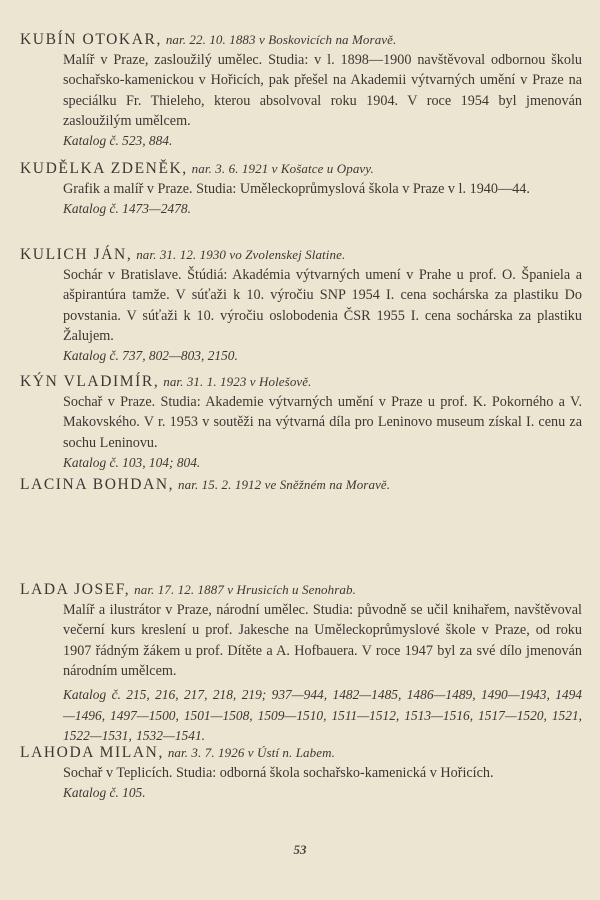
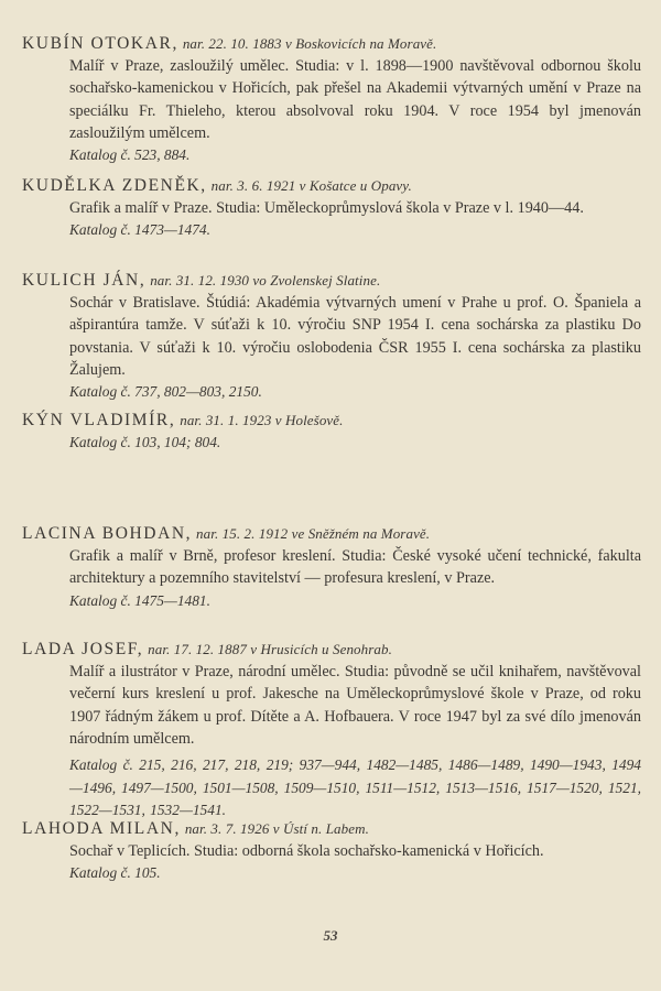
  KUBÍN OTOKAR, nar. 22. 10. 1883 v Boskovicích na Moravě.
  Malíř v Praze, zasloužilý umělec. Studia: v l. 1898—1900 navštěvoval odbornou školu sochařsko-kamenickou v Hořicích, pak přešel na Akademii výtvarných umění v Praze na speciálku Fr. Thieleho, kterou absolvoval roku 1904. V roce 1954 byl jmenován zasloužilým umělcem.
  Katalog č. 523, 884.
  KUDĚLKA ZDENĚK, nar. 3. 6. 1921 v Košatce u Opavy.
  Grafik a malíř v Praze. Studia: Uměleckoprůmyslová škola v Praze v l. 1940—44.
- Katalog č. 1473—2478.
+ Katalog č. 1473—1474.
  KULICH JÁN, nar. 31. 12. 1930 vo Zvolenskej Slatine.
  Sochár v Bratislave. Štúdiá: Akadémia výtvarných umení v Prahe u prof. O. Španiela a ašpirantúra tamže. V súťaži k 10. výročiu SNP 1954 I. cena sochárska za plastiku Do povstania. V súťaži k 10. výročiu oslobodenia ČSR 1955 I. cena sochárska za plastiku Žalujem.
  Katalog č. 737, 802—803, 2150.
  KÝN VLADIMÍR, nar. 31. 1. 1923 v Holešově.
- Sochař v Praze. Studia: Akademie výtvarných umění v Praze u prof. K. Pokorného a V. Makovského. V r. 1953 v soutěži na výtvarná díla pro Leninovo museum získal I. cenu za sochu Leninovu.
  Katalog č. 103, 104; 804.
  LACINA BOHDAN, nar. 15. 2. 1912 ve Sněžném na Moravě.
+ Grafik a malíř v Brně, profesor kreslení. Studia: České vysoké učení technické, fakulta architektury a pozemního stavitelství — profesura kreslení, v Praze.
+ Katalog č. 1475—1481.
  LADA JOSEF, nar. 17. 12. 1887 v Hrusicích u Senohrab.
  Malíř a ilustrátor v Praze, národní umělec. Studia: původně se učil knihařem, navštěvoval večerní kurs kreslení u prof. Jakesche na Uměleckoprůmyslové škole v Praze, od roku 1907 řádným žákem u prof. Dítěte a A. Hofbauera. V roce 1947 byl za své dílo jmenován národním umělcem.
  Katalog č. 215, 216, 217, 218, 219; 937—944, 1482—1485, 1486—1489, 1490—1943, 1494—1496, 1497—1500, 1501—1508, 1509—1510, 1511—1512, 1513—1516, 1517—1520, 1521, 1522—1531, 1532—1541.
  LAHODA MILAN, nar. 3. 7. 1926 v Ústí n. Labem.
  Sochař v Teplicích. Studia: odborná škola sochařsko-kamenická v Hořicích.
  Katalog č. 105.
  53
